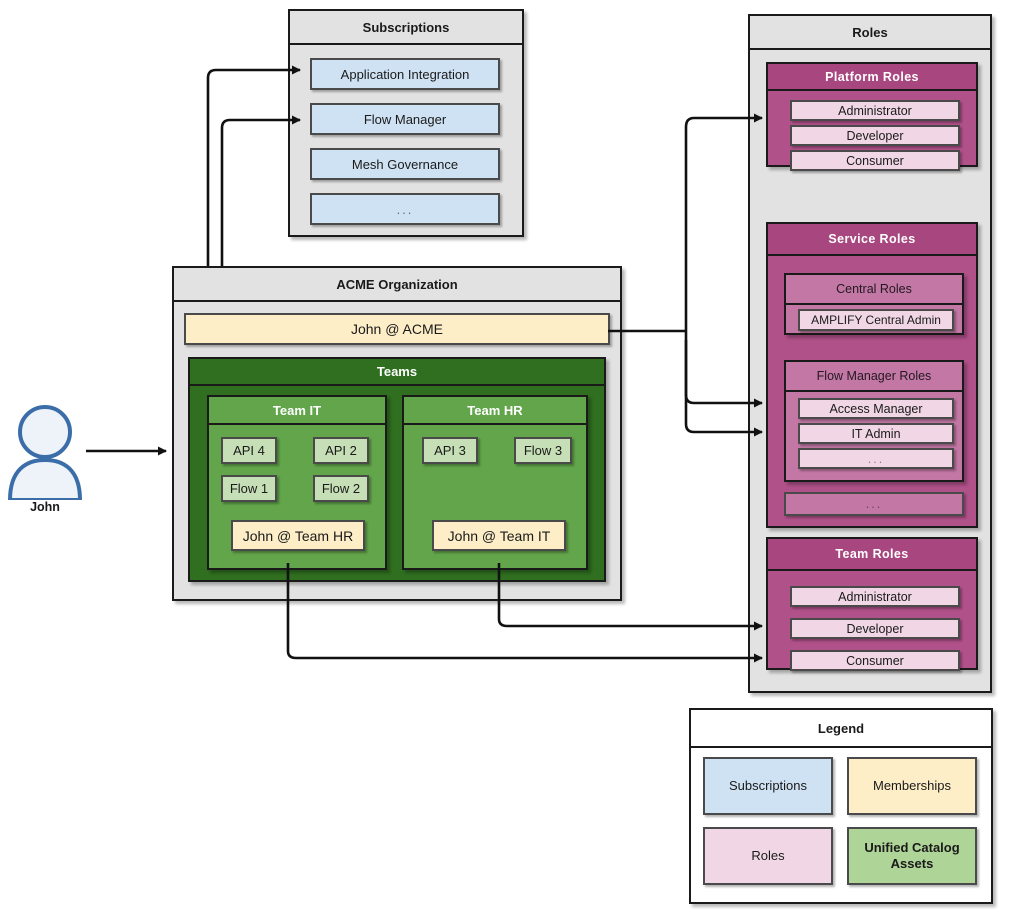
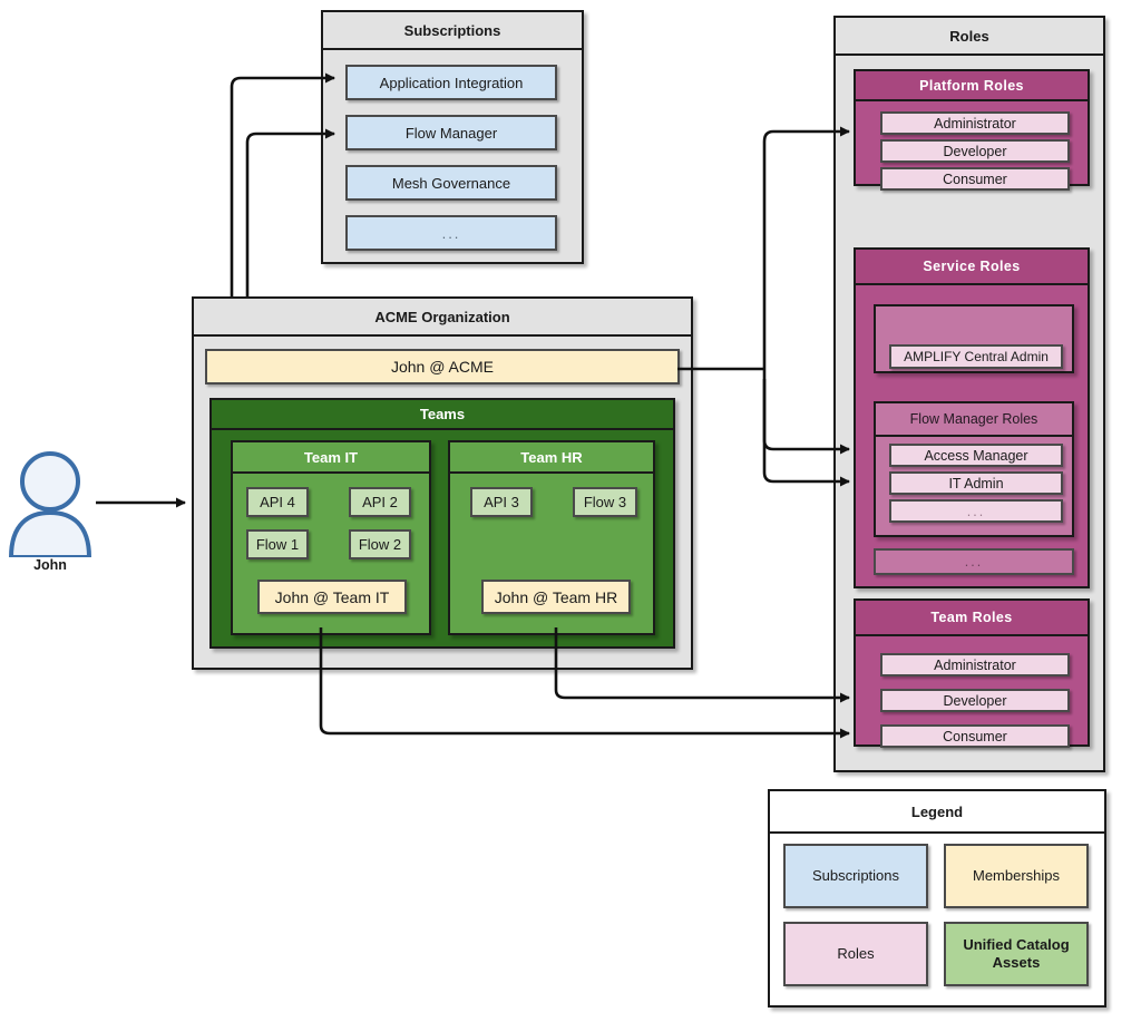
  John
  Subscriptions
  Application Integration
  Flow Manager
  Mesh Governance
  ...
  ACME Organization
  John @ ACME
  Teams
  Team IT
  API 4
  API 2
  Flow 1
  Flow 2
- John @ Team HR
+ John @ Team IT
  Team HR
  API 3
  Flow 3
- John @ Team IT
+ John @ Team HR
  Roles
  Platform Roles
  Administrator
  Developer
  Consumer
  Service Roles
- Central Roles
  AMPLIFY Central Admin
  Flow Manager Roles
  Access Manager
  IT Admin
  ...
  ...
  Team Roles
  Administrator
  Developer
  Consumer
  Legend
  Subscriptions
  Memberships
  Roles
  Unified Catalog Assets
